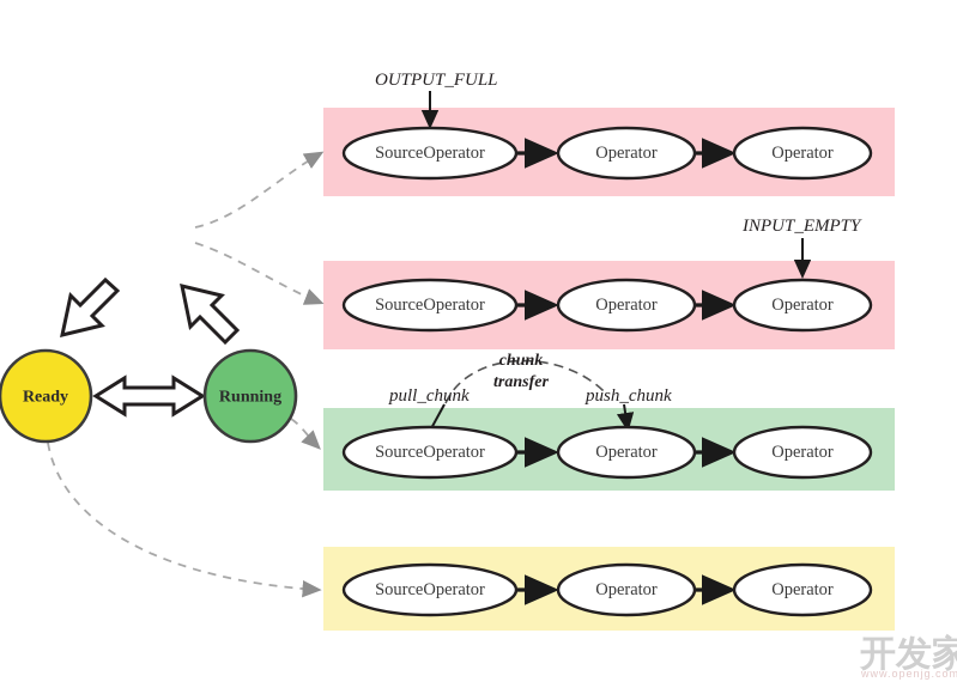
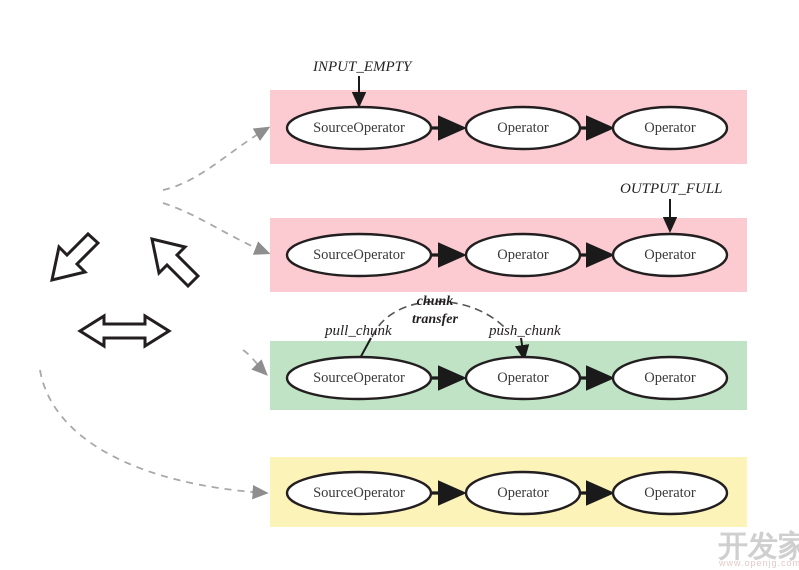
  开发家
  www.openjg.com
- OUTPUT_FULL
+ INPUT_EMPTY
  SourceOperator
  Operator
  Operator
- INPUT_EMPTY
+ OUTPUT_FULL
  SourceOperator
  Operator
  Operator
  chunk
  transfer
  pull_chunk
  push_chunk
  SourceOperator
  Operator
  Operator
  SourceOperator
  Operator
  Operator
- Ready
- Running
